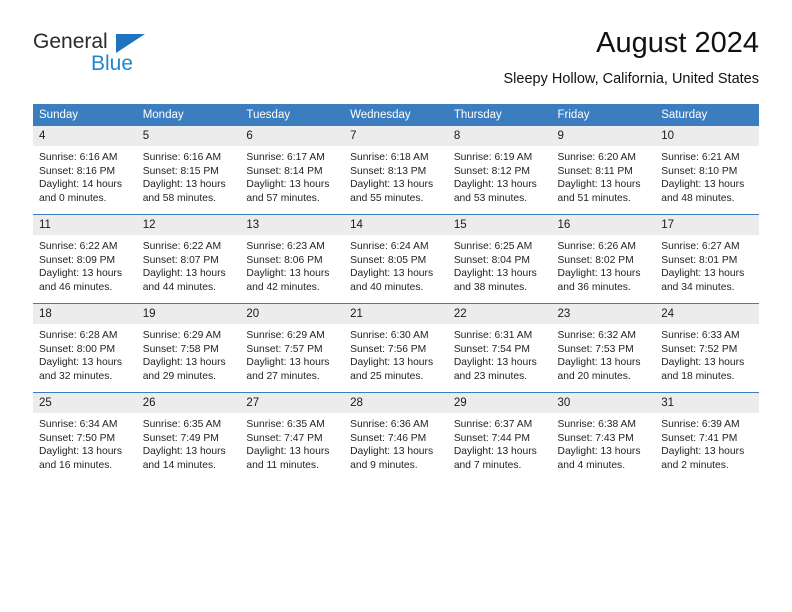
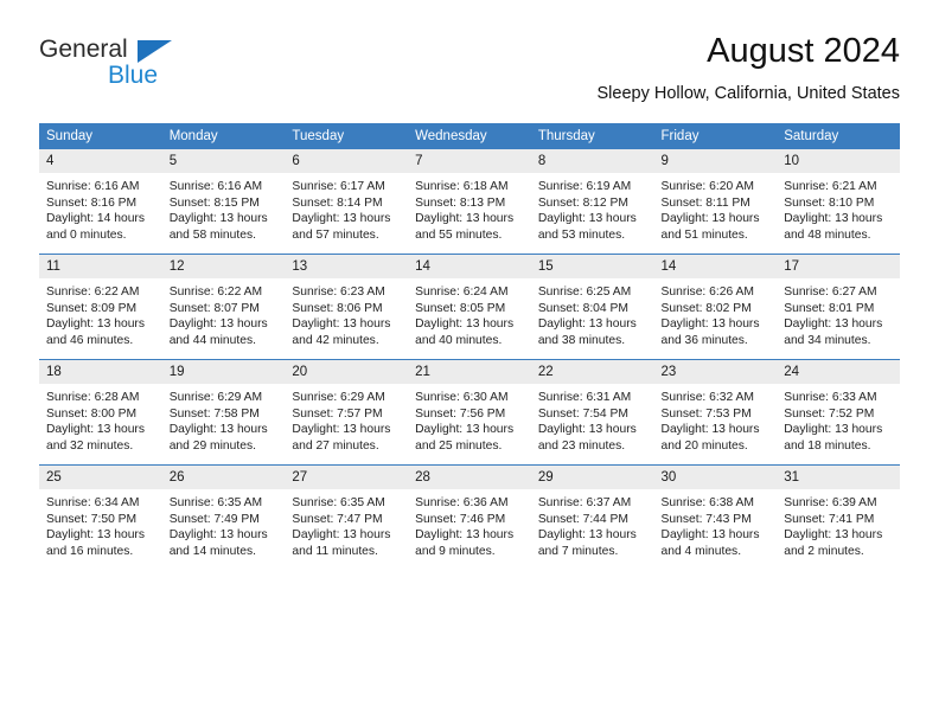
  General
  Blue
  August 2024
  Sleepy Hollow, California, United States
  Sunday	Monday	Tuesday	Wednesday	Thursday	Friday	Saturday
  4 Sunrise: 6:16 AM Sunset: 8:16 PM Daylight: 14 hours and 0 minutes.	5 Sunrise: 6:16 AM Sunset: 8:15 PM Daylight: 13 hours and 58 minutes.	6 Sunrise: 6:17 AM Sunset: 8:14 PM Daylight: 13 hours and 57 minutes.	7 Sunrise: 6:18 AM Sunset: 8:13 PM Daylight: 13 hours and 55 minutes.	8 Sunrise: 6:19 AM Sunset: 8:12 PM Daylight: 13 hours and 53 minutes.	9 Sunrise: 6:20 AM Sunset: 8:11 PM Daylight: 13 hours and 51 minutes.	10 Sunrise: 6:21 AM Sunset: 8:10 PM Daylight: 13 hours and 48 minutes.
- 11 Sunrise: 6:22 AM Sunset: 8:09 PM Daylight: 13 hours and 46 minutes.	12 Sunrise: 6:22 AM Sunset: 8:07 PM Daylight: 13 hours and 44 minutes.	13 Sunrise: 6:23 AM Sunset: 8:06 PM Daylight: 13 hours and 42 minutes.	14 Sunrise: 6:24 AM Sunset: 8:05 PM Daylight: 13 hours and 40 minutes.	15 Sunrise: 6:25 AM Sunset: 8:04 PM Daylight: 13 hours and 38 minutes.	16 Sunrise: 6:26 AM Sunset: 8:02 PM Daylight: 13 hours and 36 minutes.	17 Sunrise: 6:27 AM Sunset: 8:01 PM Daylight: 13 hours and 34 minutes.
+ 11 Sunrise: 6:22 AM Sunset: 8:09 PM Daylight: 13 hours and 46 minutes.	12 Sunrise: 6:22 AM Sunset: 8:07 PM Daylight: 13 hours and 44 minutes.	13 Sunrise: 6:23 AM Sunset: 8:06 PM Daylight: 13 hours and 42 minutes.	14 Sunrise: 6:24 AM Sunset: 8:05 PM Daylight: 13 hours and 40 minutes.	15 Sunrise: 6:25 AM Sunset: 8:04 PM Daylight: 13 hours and 38 minutes.	14 Sunrise: 6:26 AM Sunset: 8:02 PM Daylight: 13 hours and 36 minutes.	17 Sunrise: 6:27 AM Sunset: 8:01 PM Daylight: 13 hours and 34 minutes.
  18 Sunrise: 6:28 AM Sunset: 8:00 PM Daylight: 13 hours and 32 minutes.	19 Sunrise: 6:29 AM Sunset: 7:58 PM Daylight: 13 hours and 29 minutes.	20 Sunrise: 6:29 AM Sunset: 7:57 PM Daylight: 13 hours and 27 minutes.	21 Sunrise: 6:30 AM Sunset: 7:56 PM Daylight: 13 hours and 25 minutes.	22 Sunrise: 6:31 AM Sunset: 7:54 PM Daylight: 13 hours and 23 minutes.	23 Sunrise: 6:32 AM Sunset: 7:53 PM Daylight: 13 hours and 20 minutes.	24 Sunrise: 6:33 AM Sunset: 7:52 PM Daylight: 13 hours and 18 minutes.
  25 Sunrise: 6:34 AM Sunset: 7:50 PM Daylight: 13 hours and 16 minutes.	26 Sunrise: 6:35 AM Sunset: 7:49 PM Daylight: 13 hours and 14 minutes.	27 Sunrise: 6:35 AM Sunset: 7:47 PM Daylight: 13 hours and 11 minutes.	28 Sunrise: 6:36 AM Sunset: 7:46 PM Daylight: 13 hours and 9 minutes.	29 Sunrise: 6:37 AM Sunset: 7:44 PM Daylight: 13 hours and 7 minutes.	30 Sunrise: 6:38 AM Sunset: 7:43 PM Daylight: 13 hours and 4 minutes.	31 Sunrise: 6:39 AM Sunset: 7:41 PM Daylight: 13 hours and 2 minutes.
